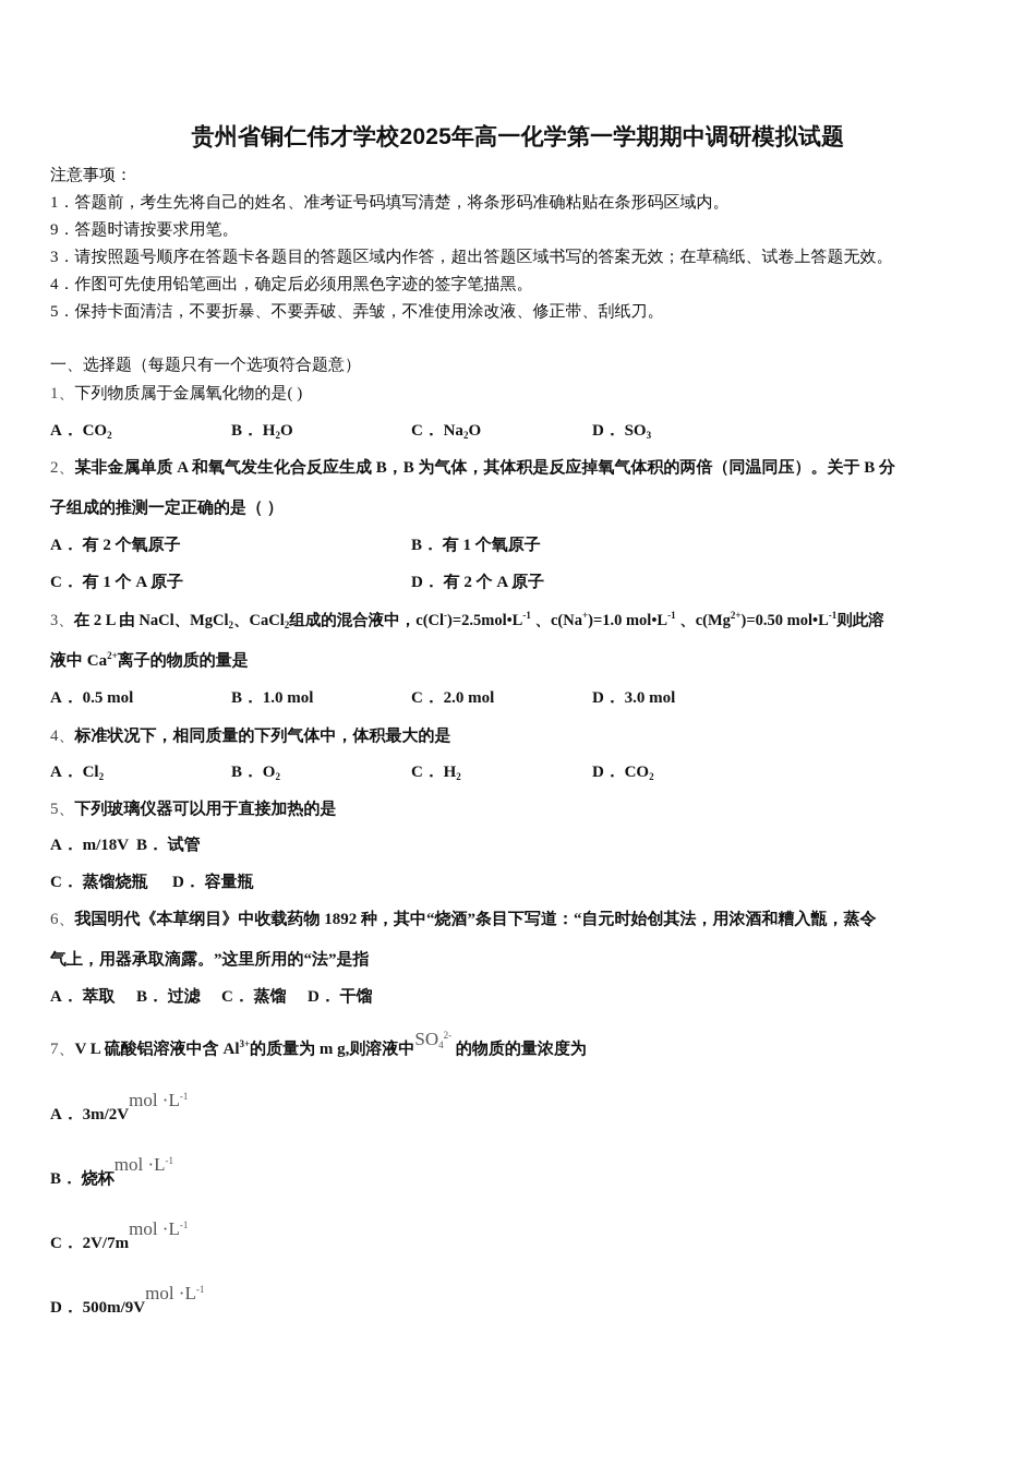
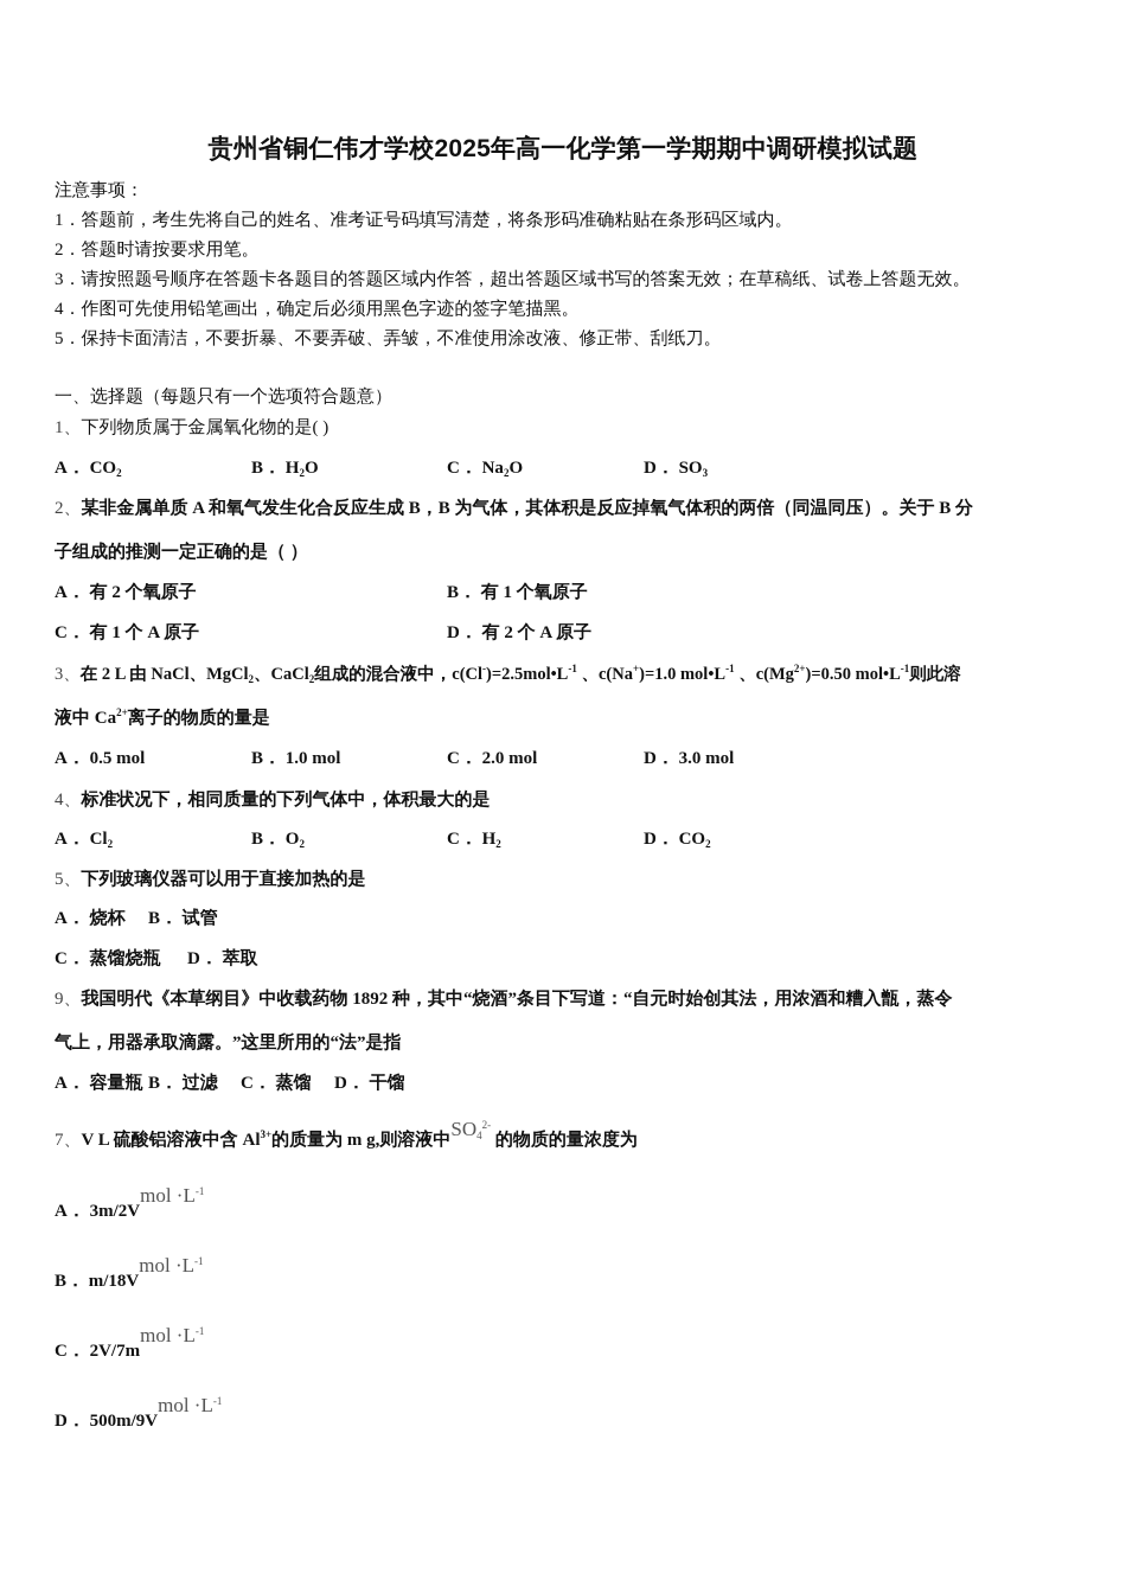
  贵州省铜仁伟才学校2025年高一化学第一学期期中调研模拟试题
  注意事项：
  1．答题前，考生先将自己的姓名、准考证号码填写清楚，将条形码准确粘贴在条形码区域内。
- 9．答题时请按要求用笔。
+ 2．答题时请按要求用笔。
  3．请按照题号顺序在答题卡各题目的答题区域内作答，超出答题区域书写的答案无效；在草稿纸、试卷上答题无效。
  4．作图可先使用铅笔画出，确定后必须用黑色字迹的签字笔描黑。
  5．保持卡面清洁，不要折暴、不要弄破、弄皱，不准使用涂改液、修正带、刮纸刀。
  一、选择题（每题只有一个选项符合题意）
  1、下列物质属于金属氧化物的是( )
  A． CO2
  B． H2O
  C． Na2O
  D． SO3
  2、某非金属单质 A 和氧气发生化合反应生成 B，B 为气体，其体积是反应掉氧气体积的两倍（同温同压）。关于 B 分
  子组成的推测一定正确的是（ ）
  A． 有 2 个氧原子
  B． 有 1 个氧原子
  C． 有 1 个 A 原子
  D． 有 2 个 A 原子
  3、在 2 L 由 NaCl、MgCl2、CaCl2组成的混合液中，c(Cl-)=2.5mol•L-1 、c(Na+)=1.0 mol•L-1 、c(Mg2+)=0.50 mol•L-1则此溶
  液中 Ca2+离子的物质的量是
  A． 0.5 mol
  B． 1.0 mol
  C． 2.0 mol
  D． 3.0 mol
  4、标准状况下，相同质量的下列气体中，体积最大的是
  A． Cl2
  B． O2
  C． H2
  D． CO2
  5、下列玻璃仪器可以用于直接加热的是
- A． m/18V
+ A． 烧杯
  B． 试管
  C． 蒸馏烧瓶
- D． 容量瓶
+ D． 萃取
- 6、我国明代《本草纲目》中收载药物 1892 种，其中“烧酒”条目下写道：“自元时始创其法，用浓酒和糟入甑，蒸令
+ 9、我国明代《本草纲目》中收载药物 1892 种，其中“烧酒”条目下写道：“自元时始创其法，用浓酒和糟入甑，蒸令
  气上，用器承取滴露。”这里所用的“法”是指
- A． 萃取
+ A． 容量瓶
  B． 过滤
  C． 蒸馏
  D． 干馏
  7、V L 硫酸铝溶液中含 Al3+的质量为 m g,则溶液中SO42- 的物质的量浓度为
  A． 3m/2Vmol ·L-1
- B． 烧杯mol ·L-1
+ B． m/18Vmol ·L-1
  C． 2V/7mmol ·L-1
  D． 500m/9Vmol ·L-1
